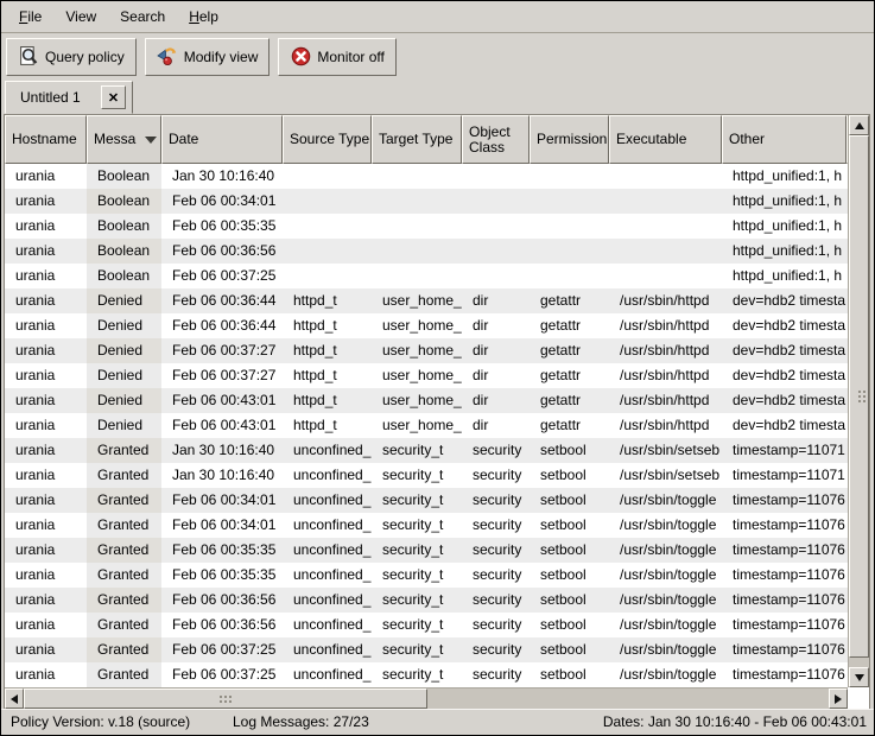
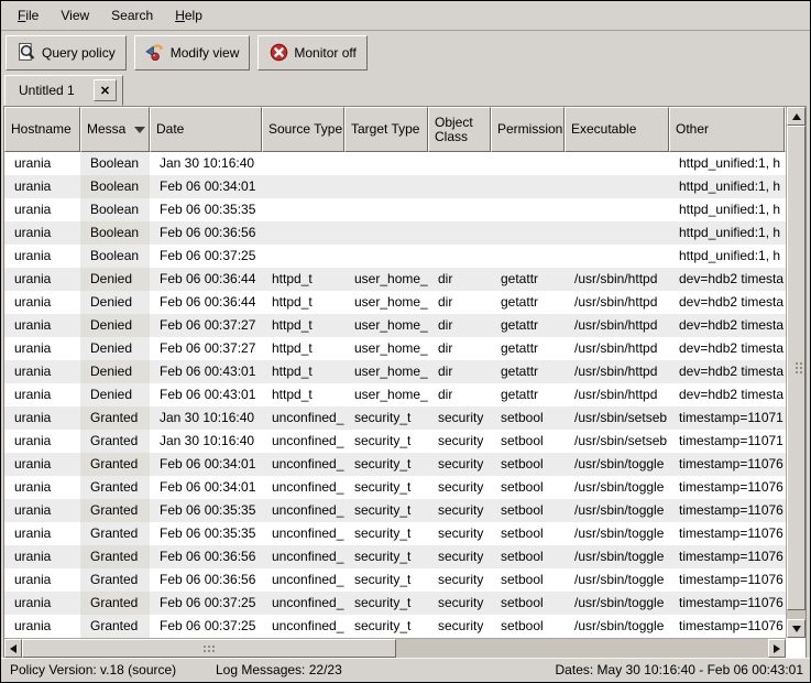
  File
  View
  Search
  Help
  Query policy
  Modify view
  Monitor off
  Untitled 1
  ✕
  Hostname
  Messa
  Date
  Source Type
  Target Type
  Object Class
  Permission
  Executable
  Other
  urania
  Boolean
  Jan 30 10:16:40
  httpd_unified:1, h
  urania
  Boolean
  Feb 06 00:34:01
  httpd_unified:1, h
  urania
  Boolean
  Feb 06 00:35:35
  httpd_unified:1, h
  urania
  Boolean
  Feb 06 00:36:56
  httpd_unified:1, h
  urania
  Boolean
  Feb 06 00:37:25
  httpd_unified:1, h
  urania
  Denied
  Feb 06 00:36:44
  httpd_t
  user_home_
  dir
  getattr
  /usr/sbin/httpd
  dev=hdb2 timesta
  urania
  Denied
  Feb 06 00:36:44
  httpd_t
  user_home_
  dir
  getattr
  /usr/sbin/httpd
  dev=hdb2 timesta
  urania
  Denied
  Feb 06 00:37:27
  httpd_t
  user_home_
  dir
  getattr
  /usr/sbin/httpd
  dev=hdb2 timesta
  urania
  Denied
  Feb 06 00:37:27
  httpd_t
  user_home_
  dir
  getattr
  /usr/sbin/httpd
  dev=hdb2 timesta
  urania
  Denied
  Feb 06 00:43:01
  httpd_t
  user_home_
  dir
  getattr
  /usr/sbin/httpd
  dev=hdb2 timesta
  urania
  Denied
  Feb 06 00:43:01
  httpd_t
  user_home_
  dir
  getattr
  /usr/sbin/httpd
  dev=hdb2 timesta
  urania
  Granted
  Jan 30 10:16:40
  unconfined_
  security_t
  security
  setbool
  /usr/sbin/setseb
  timestamp=11071
  urania
  Granted
  Jan 30 10:16:40
  unconfined_
  security_t
  security
  setbool
  /usr/sbin/setseb
  timestamp=11071
  urania
  Granted
  Feb 06 00:34:01
  unconfined_
  security_t
  security
  setbool
  /usr/sbin/toggle
  timestamp=11076
  urania
  Granted
  Feb 06 00:34:01
  unconfined_
  security_t
  security
  setbool
  /usr/sbin/toggle
  timestamp=11076
  urania
  Granted
  Feb 06 00:35:35
  unconfined_
  security_t
  security
  setbool
  /usr/sbin/toggle
  timestamp=11076
  urania
  Granted
  Feb 06 00:35:35
  unconfined_
  security_t
  security
  setbool
  /usr/sbin/toggle
  timestamp=11076
  urania
  Granted
  Feb 06 00:36:56
  unconfined_
  security_t
  security
  setbool
  /usr/sbin/toggle
  timestamp=11076
  urania
  Granted
  Feb 06 00:36:56
  unconfined_
  security_t
  security
  setbool
  /usr/sbin/toggle
  timestamp=11076
  urania
  Granted
  Feb 06 00:37:25
  unconfined_
  security_t
  security
  setbool
  /usr/sbin/toggle
  timestamp=11076
  urania
  Granted
  Feb 06 00:37:25
  unconfined_
  security_t
  security
  setbool
  /usr/sbin/toggle
  timestamp=11076
  Policy Version: v.18 (source)
- Log Messages: 27/23
+ Log Messages: 22/23
- Dates: Jan 30 10:16:40 - Feb 06 00:43:01
+ Dates: May 30 10:16:40 - Feb 06 00:43:01
